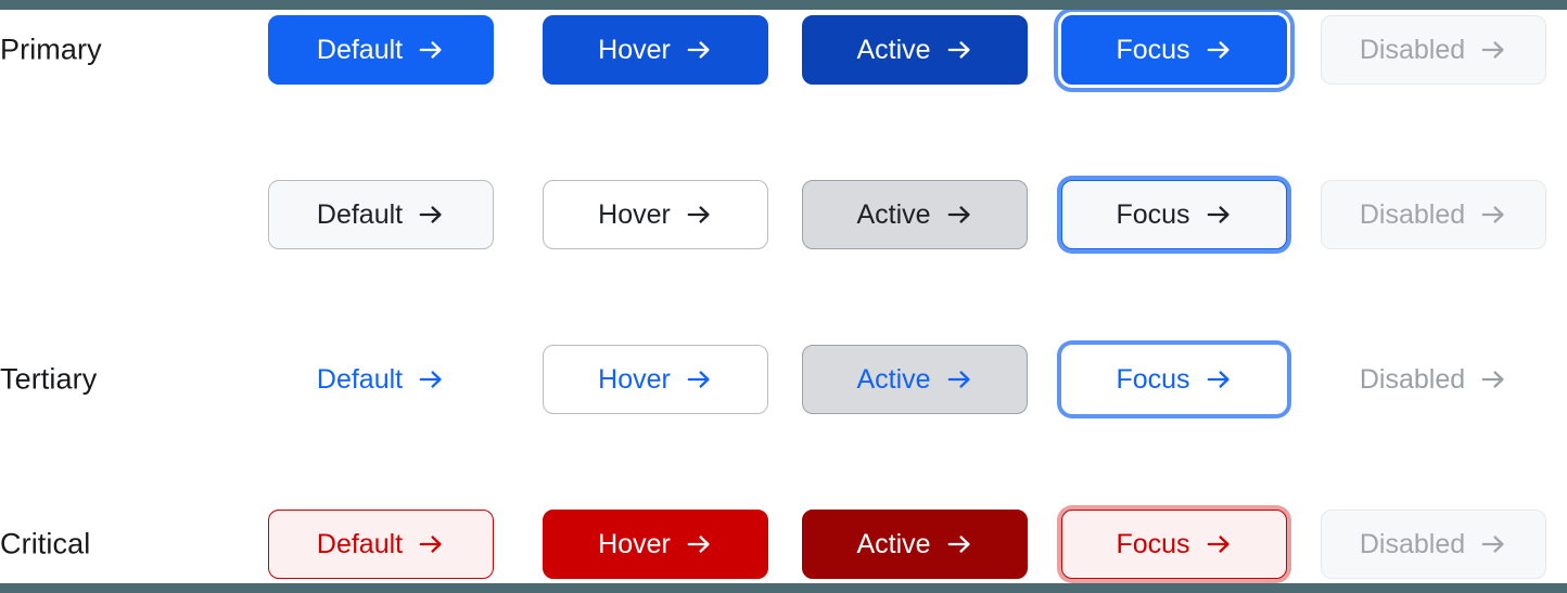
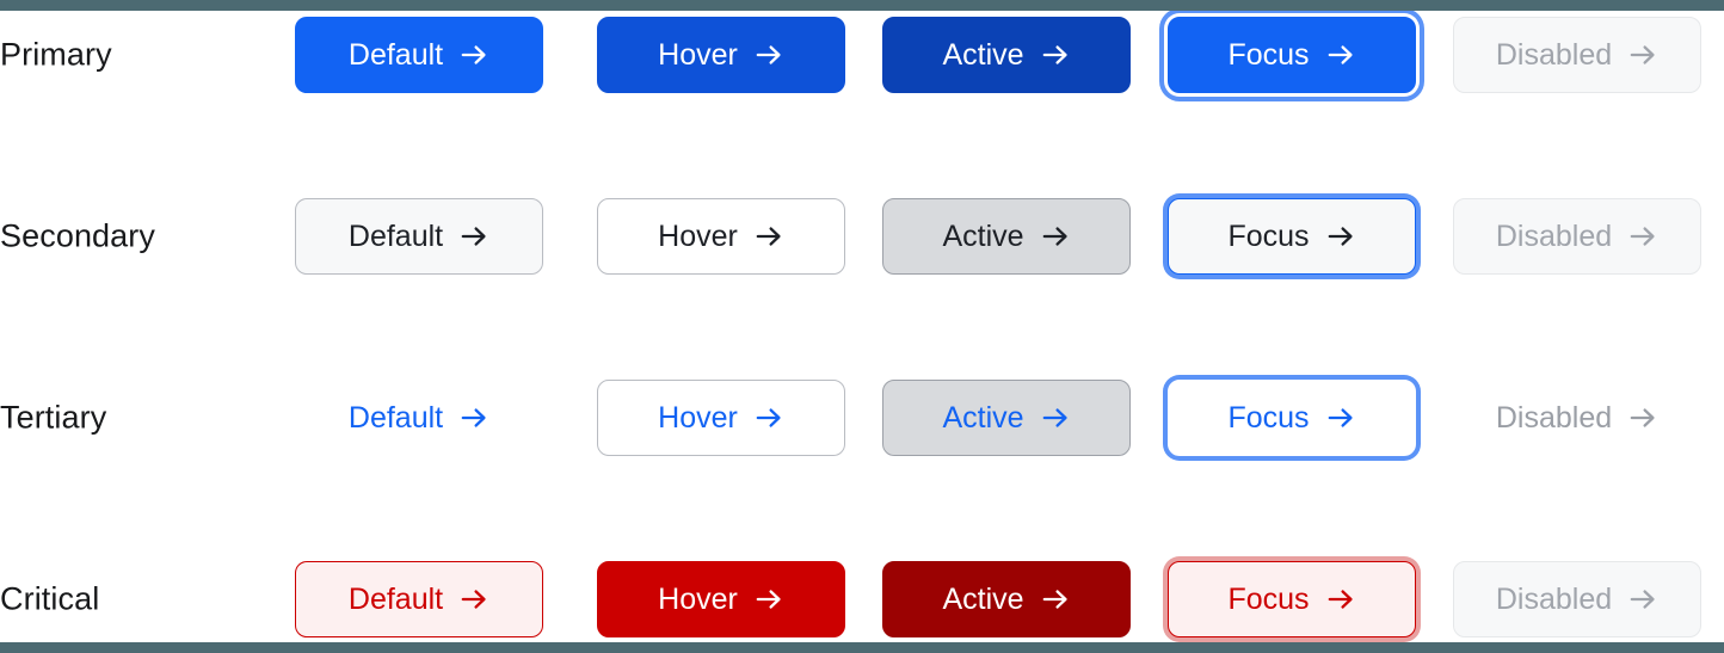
  Primary
  Default
  Hover
  Active
  Focus
  Disabled
+ Secondary
  Default
  Hover
  Active
  Focus
  Disabled
  Tertiary
  Default
  Hover
  Active
  Focus
  Disabled
  Critical
  Default
  Hover
  Active
  Focus
  Disabled
